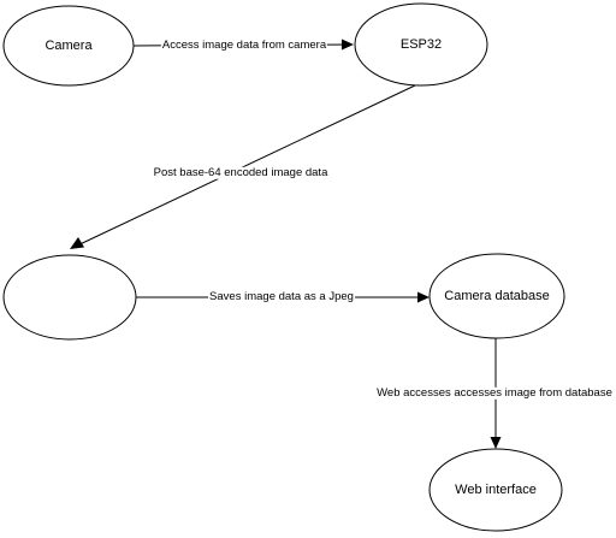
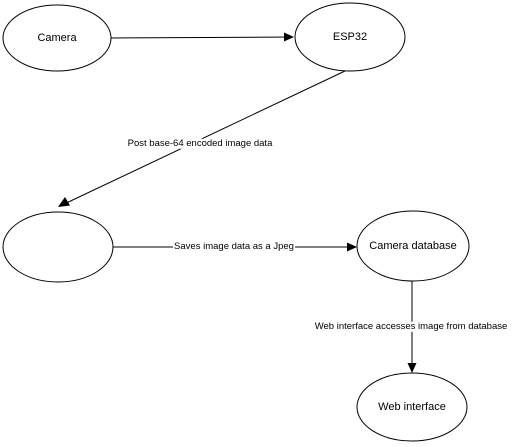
  Camera
  ESP32
  Camera database
  Web interface
- Access image data from camera
  Post base-64 encoded image data
  Saves image data as a Jpeg
- Web accesses accesses image from database
+ Web interface accesses image from database
